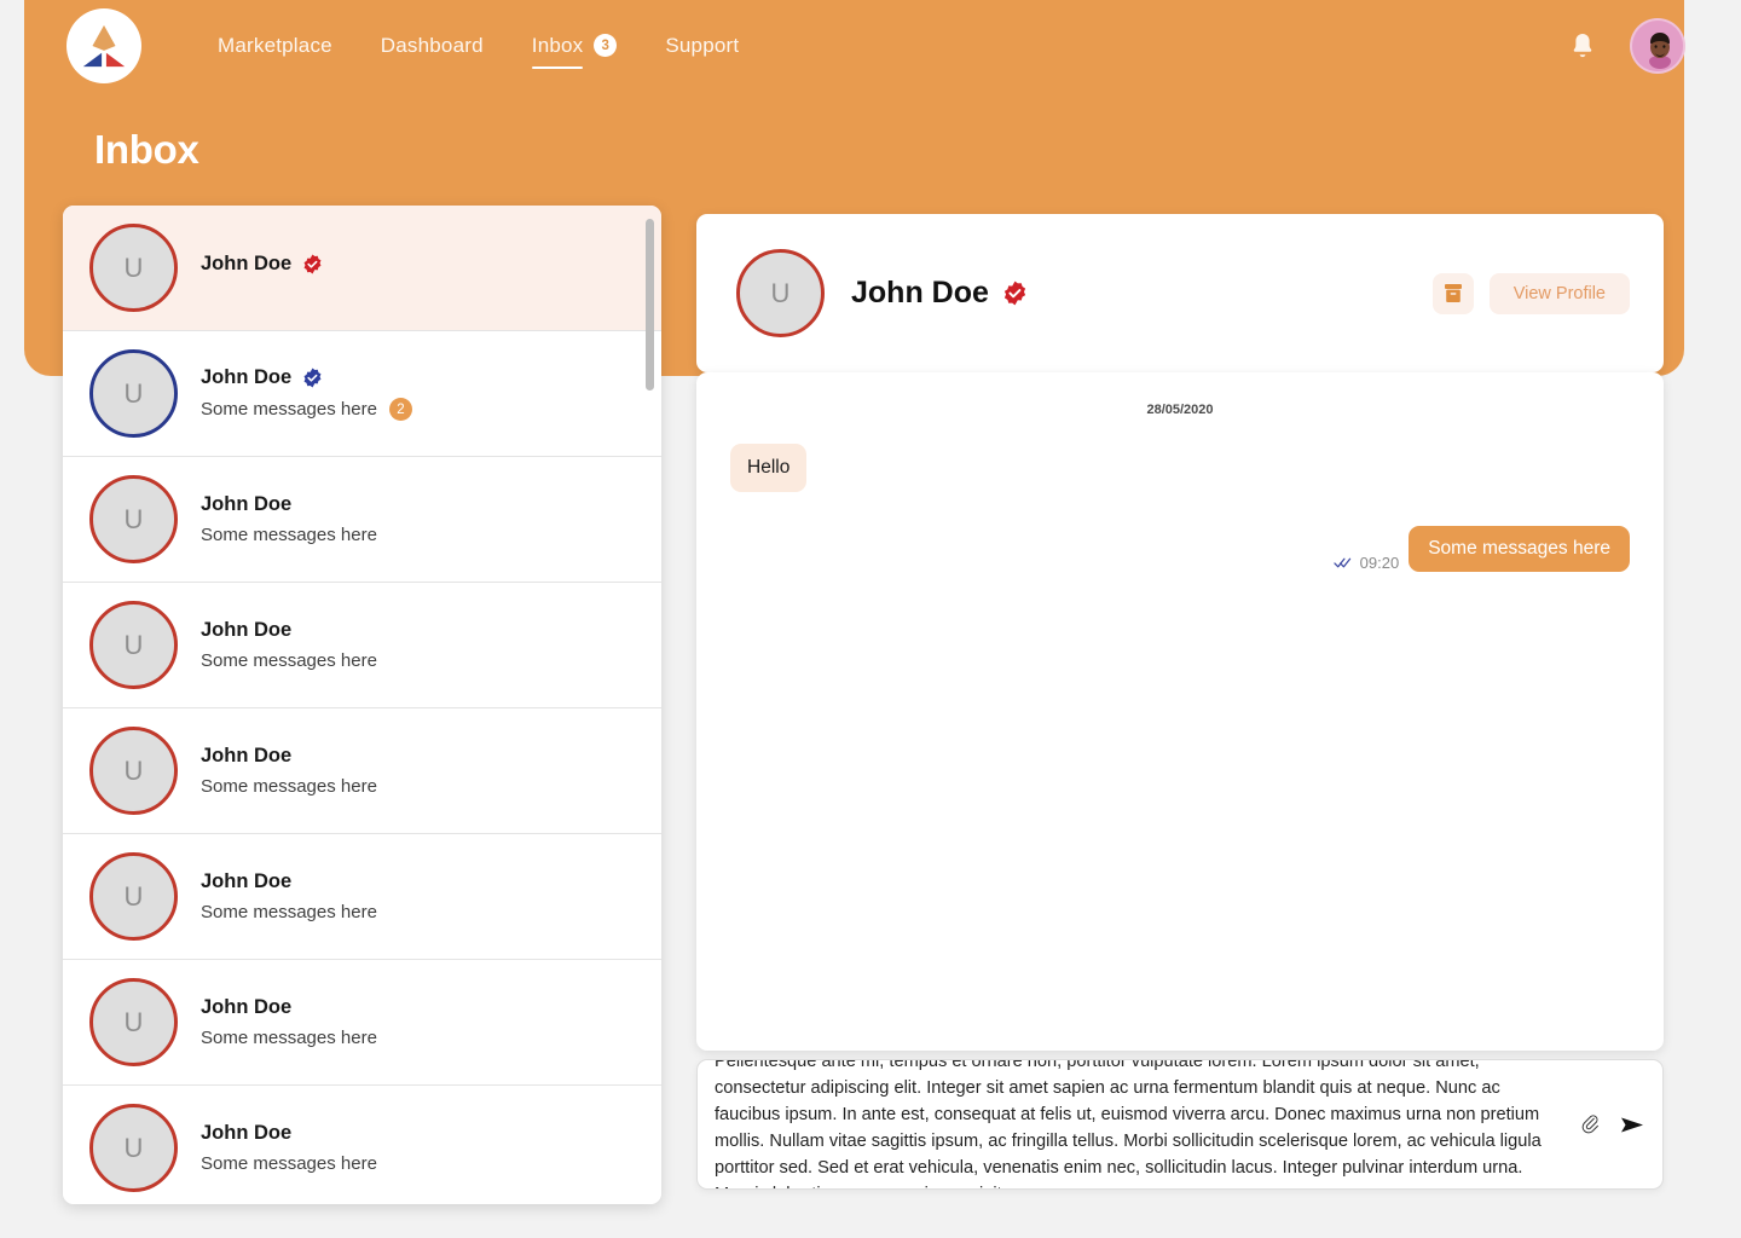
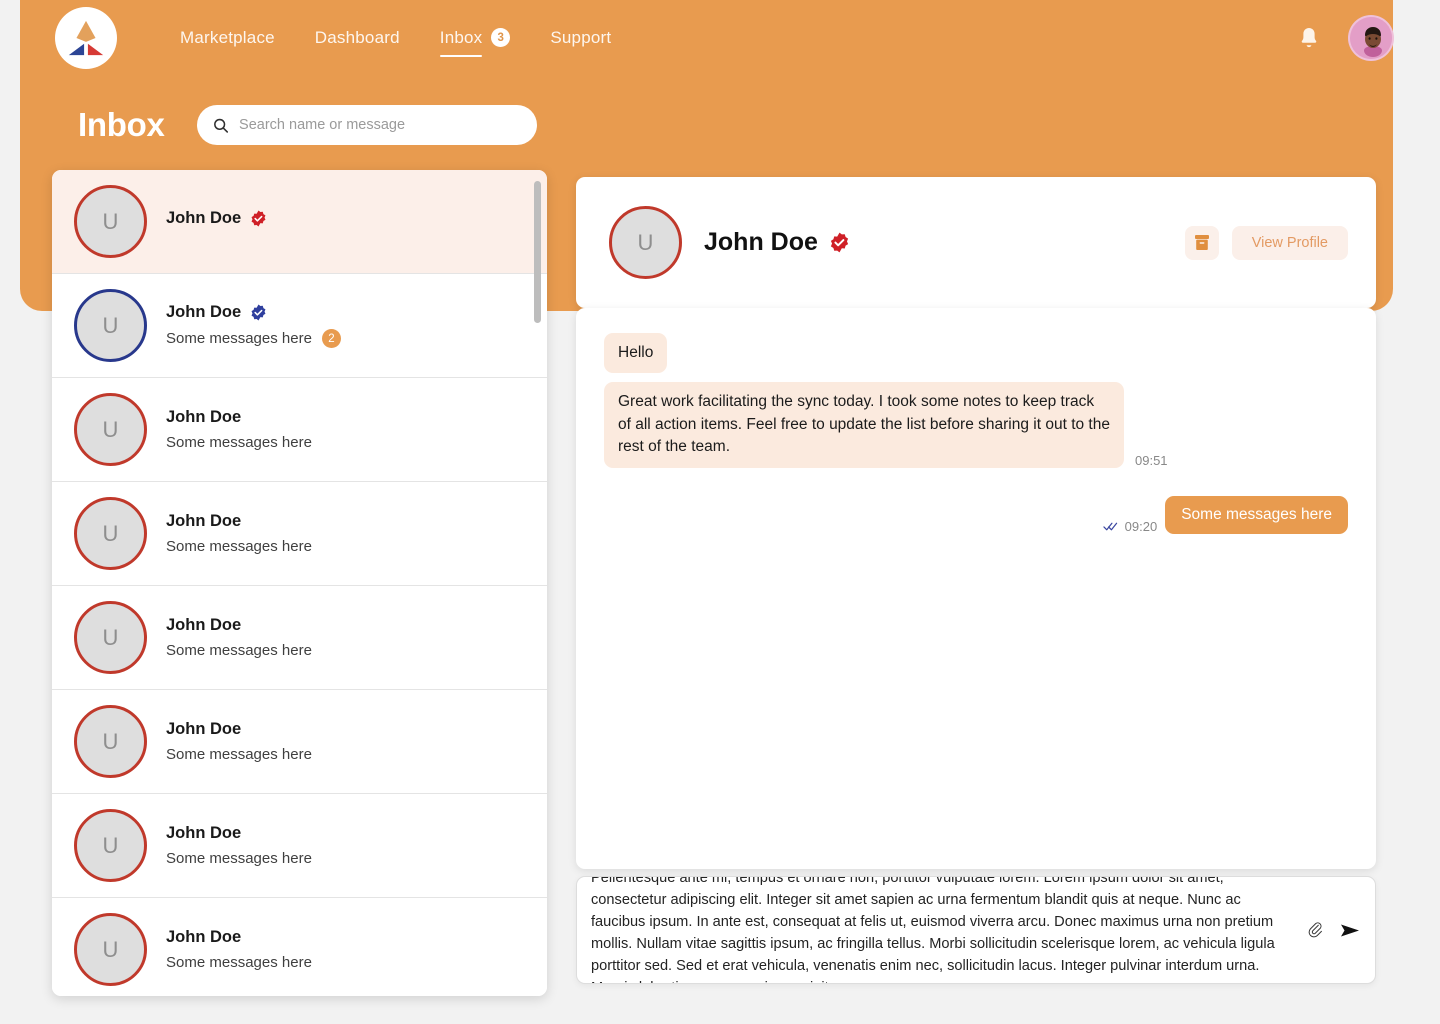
  Marketplace
  Dashboard
  Inbox
  3
  Support
  Inbox
+ Search name or message
  U
  John Doe
  U
  John Doe
  Some messages here
  2
  U
  John Doe
  Some messages here
  U
  John Doe
  Some messages here
  U
  John Doe
  Some messages here
  U
  John Doe
  Some messages here
  U
  John Doe
  Some messages here
  U
  John Doe
  Some messages here
  U
  John Doe
  View Profile
- 28/05/2020
  Hello
+ Great work facilitating the sync today. I took some notes to keep track of all action items. Feel free to update the list before sharing it out to the rest of the team.
+ 09:51
  09:20
  Some messages here
  Pellentesque ante mi, tempus et ornare non, porttitor vulputate lorem. Lorem ipsum dolor sit amet, consectetur adipiscing elit. Integer sit amet sapien ac urna fermentum blandit quis at neque. Nunc ac faucibus ipsum. In ante est, consequat at felis ut, euismod viverra arcu. Donec maximus urna non pretium mollis. Nullam vitae sagittis ipsum, ac fringilla tellus. Morbi sollicitudin scelerisque lorem, ac vehicula ligula porttitor sed. Sed et erat vehicula, venenatis enim nec, sollicitudin lacus. Integer pulvinar interdum urna.
